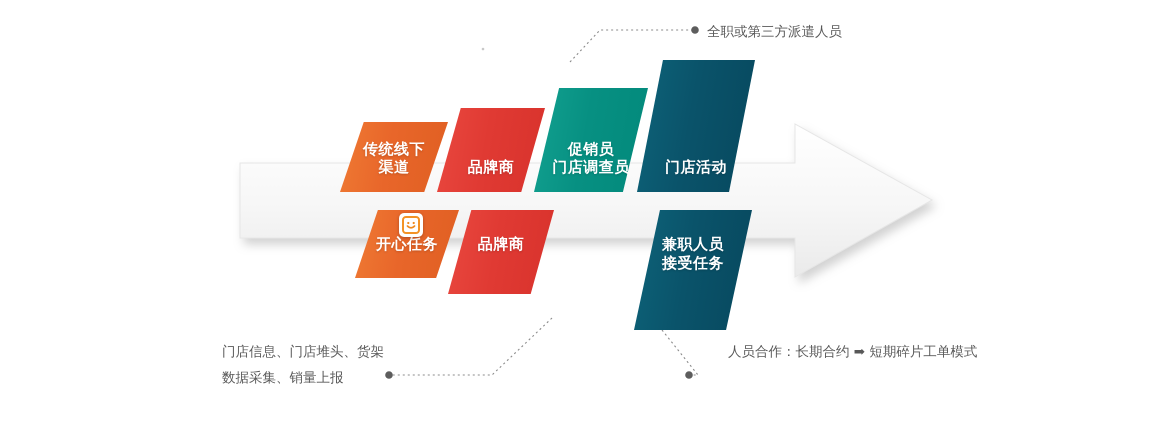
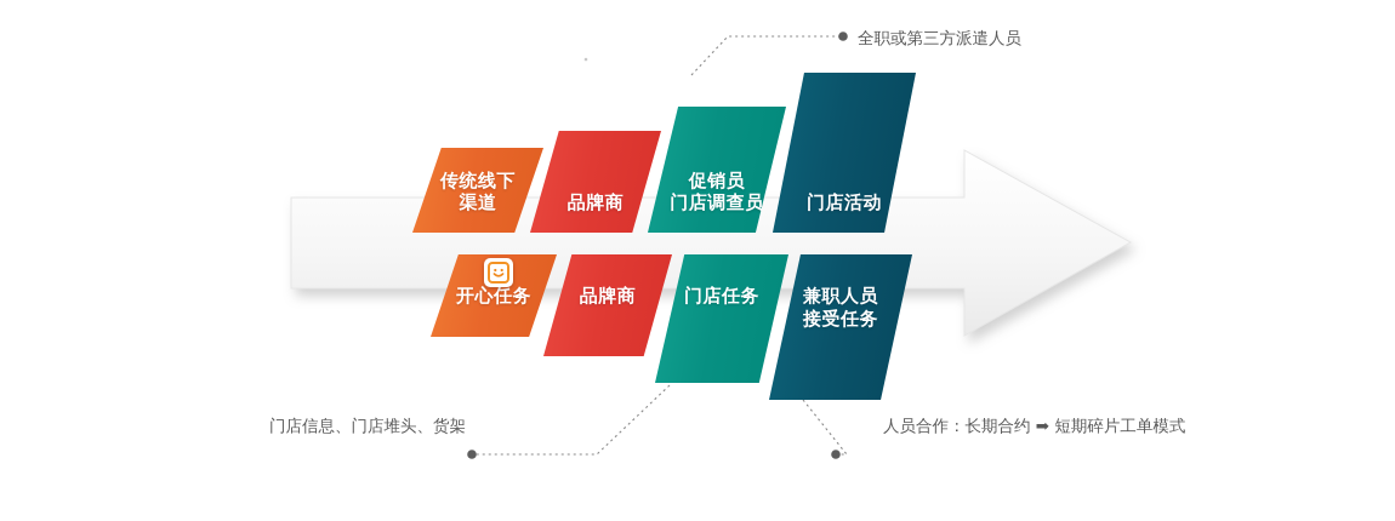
  传统线下
  渠道
  品牌商
  促销员
  门店调查员
  门店活动
  开心任务
  品牌商
+ 门店任务
  兼职人员
  接受任务
  全职或第三方派遣人员
  门店信息、门店堆头、货架
- 数据采集、销量上报
  人员合作：长期合约 ➡ 短期碎片工单模式
